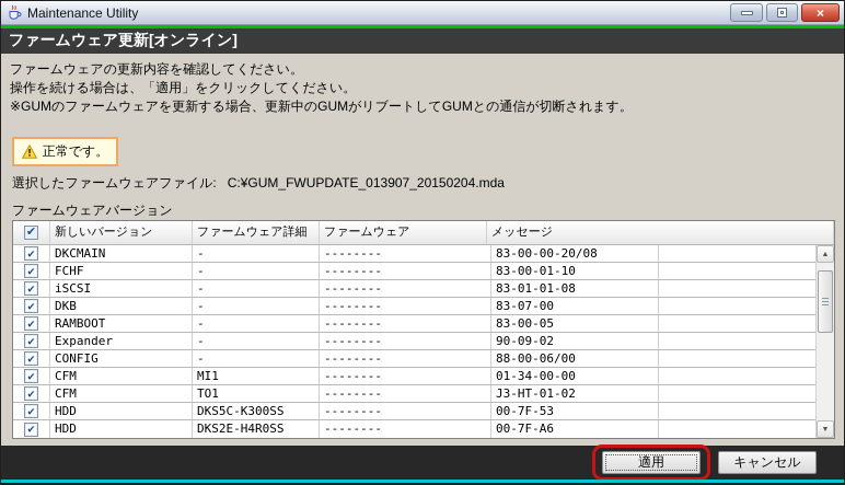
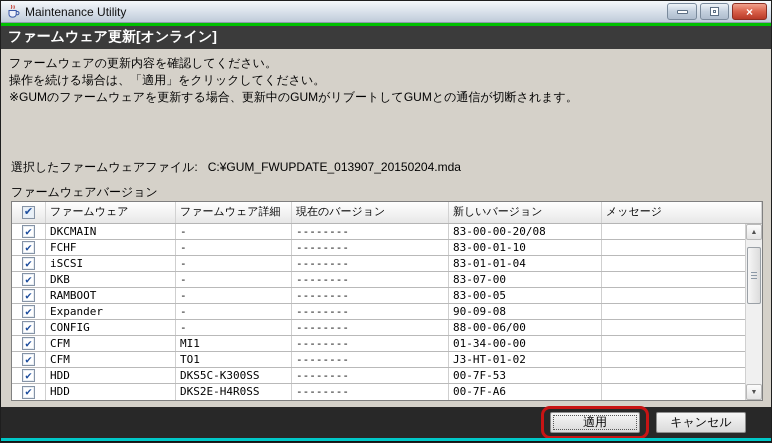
  Maintenance Utility
  ×
  ファームウェア更新[オンライン]
  ファームウェアの更新内容を確認してください。
  操作を続ける場合は、「適用」をクリックしてください。
  ※GUMのファームウェアを更新する場合、更新中のGUMがリブートしてGUMとの通信が切断されます。
- 正常です。
  選択したファームウェアファイル: C:¥GUM_FWUPDATE_013907_20150204.mda
  ファームウェアバージョン
  ✔
- 新しいバージョン
+ ファームウェア
  ファームウェア詳細
+ 現在のバージョン
- ファームウェア
+ 新しいバージョン
  メッセージ
  ✔
  DKCMAIN
  -
  --------
  83-00-00-20/08
  ✔
  FCHF
  -
  --------
  83-00-01-10
  ✔
  iSCSI
  -
  --------
- 83-01-01-08
+ 83-01-01-04
  ✔
  DKB
  -
  --------
  83-07-00
  ✔
  RAMBOOT
  -
  --------
  83-00-05
  ✔
  Expander
  -
  --------
- 90-09-02
+ 90-09-08
  ✔
  CONFIG
  -
  --------
  88-00-06/00
  ✔
  CFM
  MI1
  --------
  01-34-00-00
  ✔
  CFM
  TO1
  --------
  J3-HT-01-02
  ✔
  HDD
  DKS5C-K300SS
  --------
  00-7F-53
  ✔
  HDD
  DKS2E-H4R0SS
  --------
  00-7F-A6
  適用
  キャンセル
